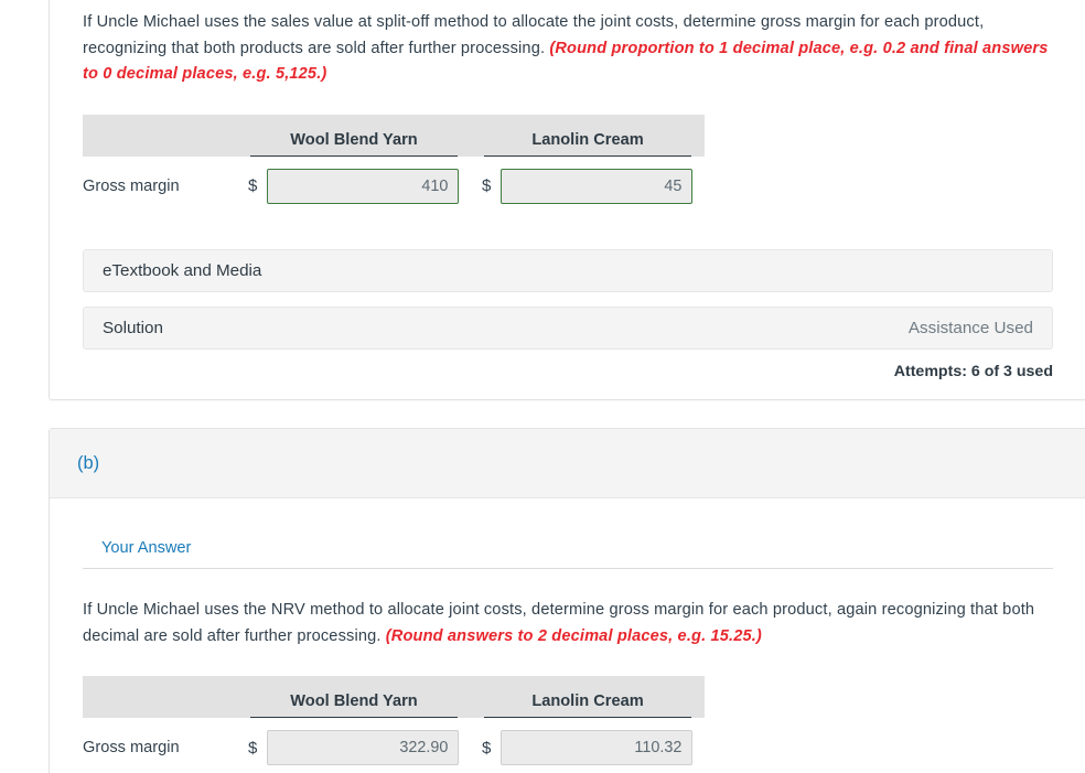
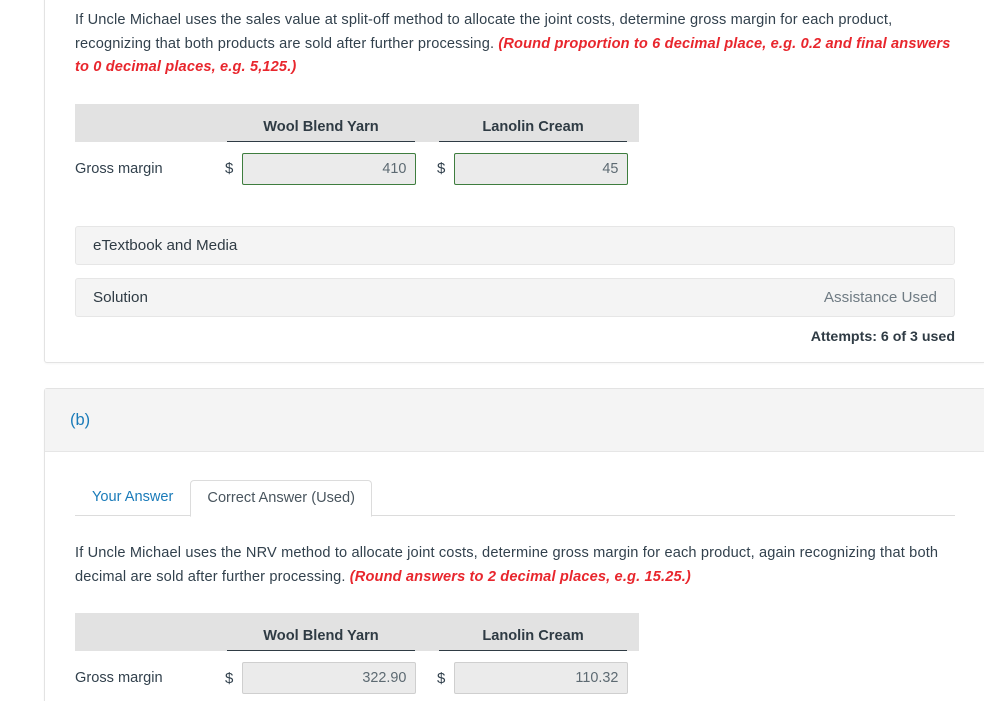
- If Uncle Michael uses the sales value at split-off method to allocate the joint costs, determine gross margin for each product, recognizing that both products are sold after further processing. (Round proportion to 1 decimal place, e.g. 0.2 and final answers to 0 decimal places, e.g. 5,125.)
+ If Uncle Michael uses the sales value at split-off method to allocate the joint costs, determine gross margin for each product, recognizing that both products are sold after further processing. (Round proportion to 6 decimal place, e.g. 0.2 and final answers to 0 decimal places, e.g. 5,125.)
  	Wool Blend Yarn	Lanolin Cream
  Gross margin	$ 410	$ 45
  eTextbook and Media
  Solution
  Assistance Used
  Attempts: 6 of 3 used
  (b)
  Your Answer
+ Correct Answer (Used)
  If Uncle Michael uses the NRV method to allocate joint costs, determine gross margin for each product, again recognizing that both decimal are sold after further processing. (Round answers to 2 decimal places, e.g. 15.25.)
  	Wool Blend Yarn	Lanolin Cream
  Gross margin	$ 322.90	$ 110.32
